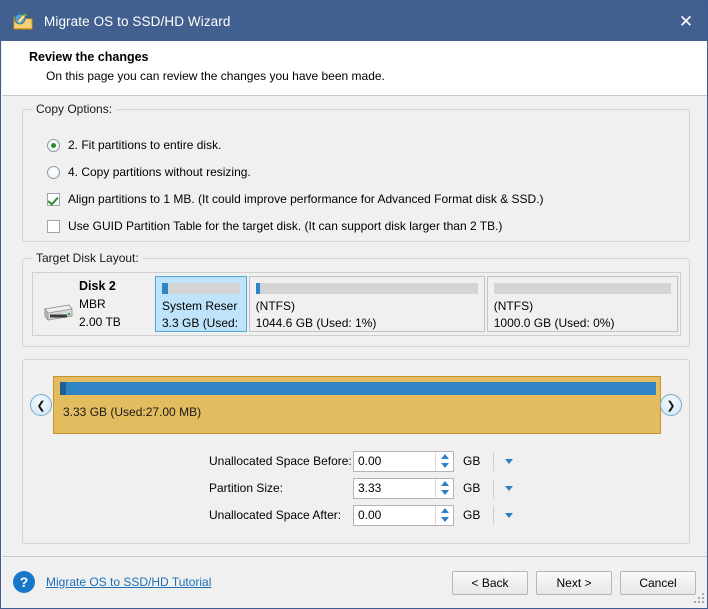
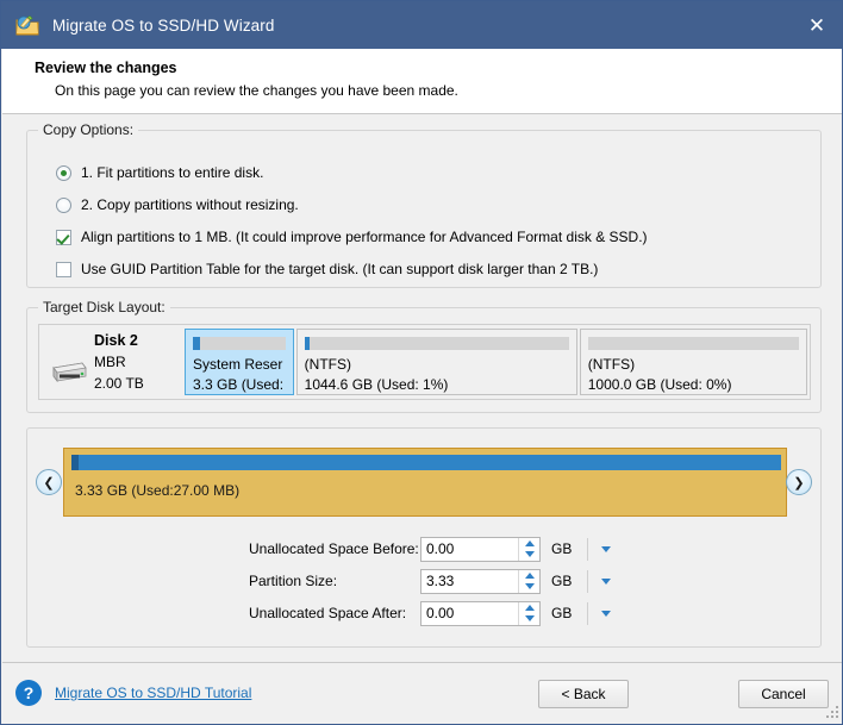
  Migrate OS to SSD/HD Wizard
  ✕
  Review the changes
  On this page you can review the changes you have been made.
  Copy Options:
- 2. Fit partitions to entire disk.
+ 1. Fit partitions to entire disk.
- 4. Copy partitions without resizing.
+ 2. Copy partitions without resizing.
  Align partitions to 1 MB. (It could improve performance for Advanced Format disk & SSD.)
  Use GUID Partition Table for the target disk. (It can support disk larger than 2 TB.)
  Target Disk Layout:
  Disk 2
  MBR
  2.00 TB
  System Reser
  3.3 GB (Used:
  (NTFS)
  1044.6 GB (Used: 1%)
  (NTFS)
  1000.0 GB (Used: 0%)
  3.33 GB (Used:27.00 MB)
  ❮
  ❯
  Unallocated Space Before:
  0.00
  GB
  Partition Size:
  3.33
  GB
  Unallocated Space After:
  0.00
  GB
  ?
  Migrate OS to SSD/HD Tutorial
  < Back
- Next >
  Cancel
